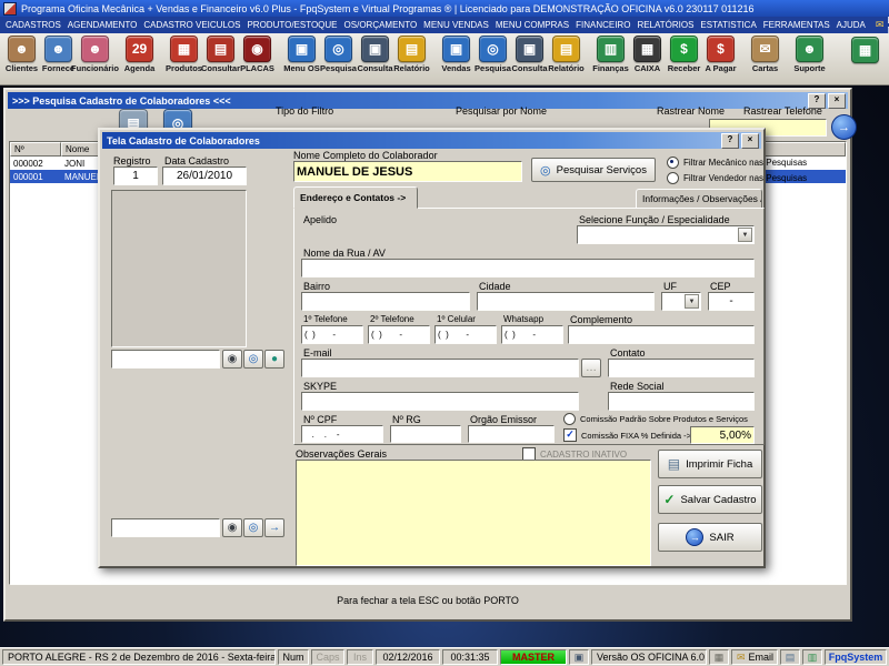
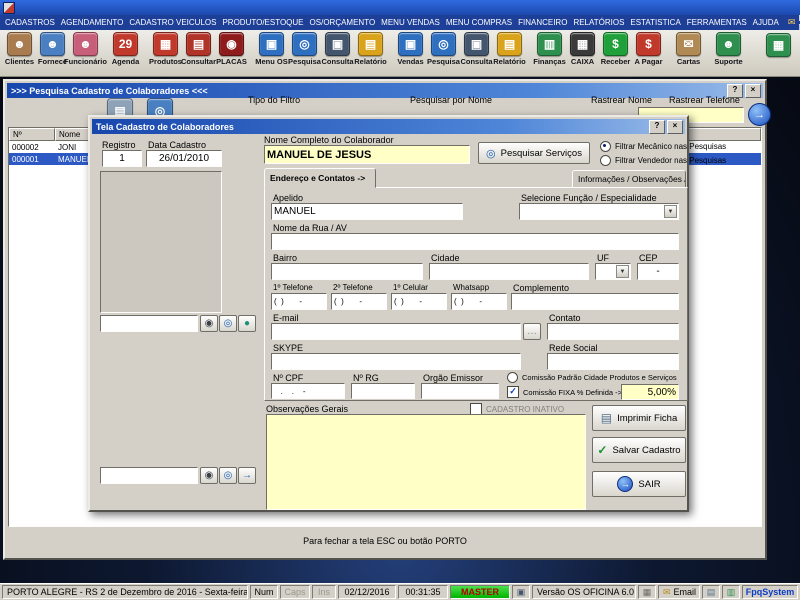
- Programa Oficina Mecânica + Vendas e Financeiro v6.0 Plus - FpqSystem e Virtual Programas ® | Licenciado para DEMONSTRAÇÃO OFICINA v6.0 230117 011216
  CADASTROS
  AGENDAMENTO
  CADASTRO VEICULOS
  PRODUTO/ESTOQUE
  OS/ORÇAMENTO
  MENU VENDAS
  MENU COMPRAS
  FINANCEIRO
  RELATÓRIOS
  ESTATISTICA
  FERRAMENTAS
  AJUDA
  ✉
  ☻
  Clientes
  ☻
  Fornece
  ☻
  Funcionário
  29
  Agenda
  ▦
  Produtos
  ▤
  Consultar
  ◉
  PLACAS
  ▣
  Menu OS
  ◎
  Pesquisa
  ▣
  Consulta
  ▤
  Relatório
  ▣
  Vendas
  ◎
  Pesquisa
  ▣
  Consulta
  ▤
  Relatório
  ▥
  Finanças
  ▦
  CAIXA
  $
  Receber
  $
  A Pagar
  ✉
  Cartas
  ☻
  Suporte
  ▦
  >>> Pesquisa Cadastro de Colaboradores <<<
  ?
  ×
  ▤
  ◎
  Tipo do Filtro
  Pesquisar por Nome
  Rastrear Nome
  Rastrear Telefone
  →
  Nº
  Nome
  000002
  JONI
  000001
  MANUE
  Para fechar a tela ESC ou botão PORTO
  Tela Cadastro de Colaboradores
  ?
  ×
  Registro
  1
  Data Cadastro
  26/01/2010
  Nome Completo do Colaborador
  MANUEL DE JESUS
  ◎
  Pesquisar Serviços
  Filtrar Mecânico nas Pesquisas
  Filtrar Vendedor nas Pesquisas
  ◉
  ◎
  ●
  Endereço e Contatos ->
  Apelido
+ MANUEL
  Selecione Função / Especialidade
  Nome da Rua / AV
  Bairro
  Cidade
  UF
  CEP
  -
  1º Telefone
  ( ) -
  2º Telefone
  ( ) -
  1º Celular
  ( ) -
  Whatsapp
  ( ) -
  Complemento
  E-mail
  …
  Contato
  SKYPE
  Rede Social
  Nº CPF
  . . -
  Nº RG
  Orgão Emissor
- Comissão Padrão Sobre Produtos e Serviços
+ Comissão Padrão Cidade Produtos e Serviços
  ✓
  Comissão FIXA % Definida ->
  5,00%
  Observações Gerais
  CADASTRO INATIVO
  ◉
  ◎
  →
  ▤
  Imprimir Ficha
  ✓
  Salvar Cadastro
  →
  SAIR
  PORTO ALEGRE - RS 2 de Dezembro de 2016 - Sexta-feira
  Num
  Caps
  Ins
  02/12/2016
  00:31:35
  MASTER
  ▣
  Versão OS OFICINA 6.0
  ▦
  ✉
  Email
  ▤
  ▥
  FpqSystem
